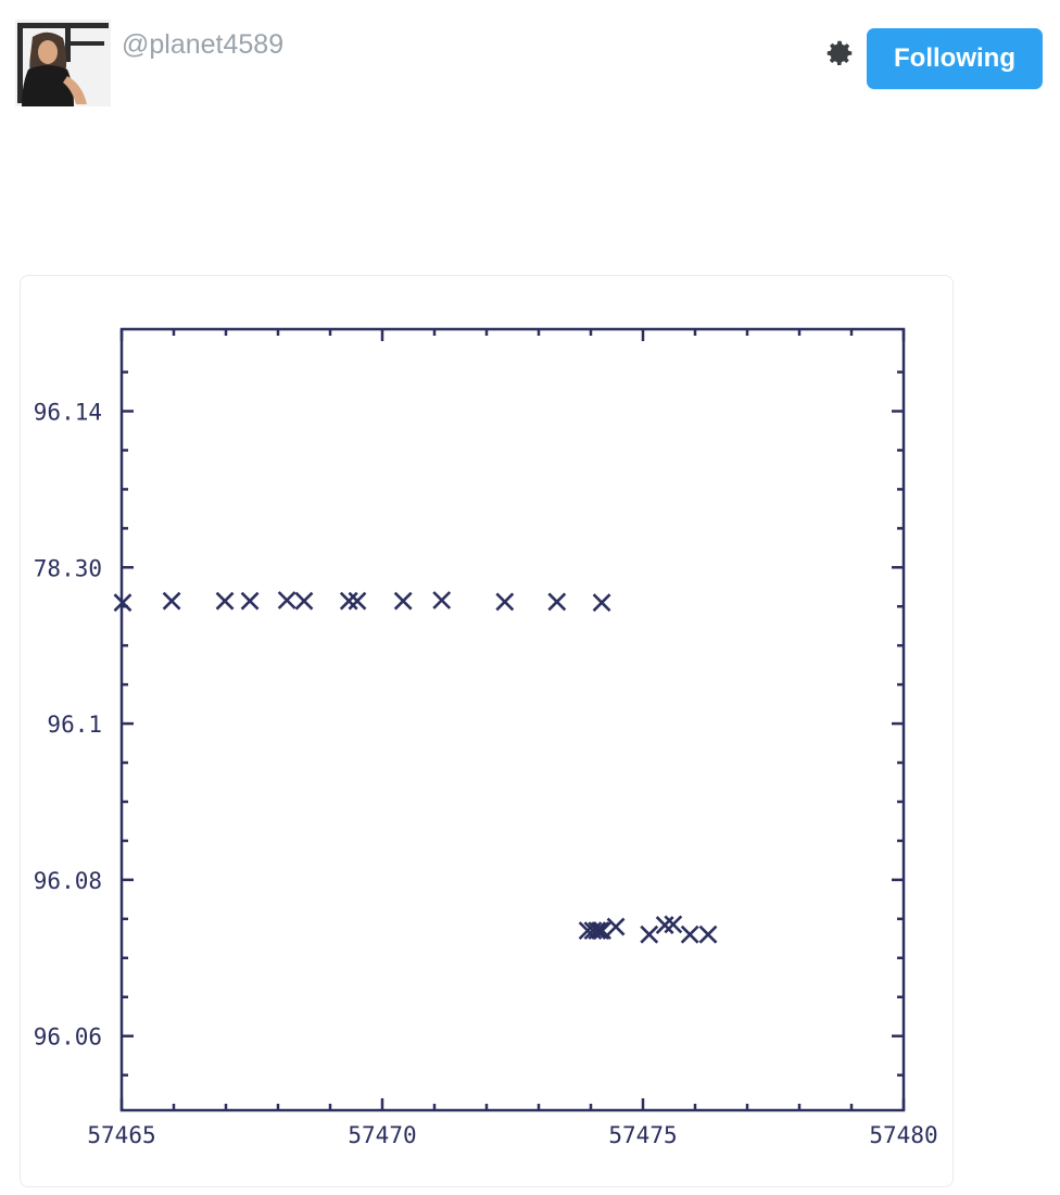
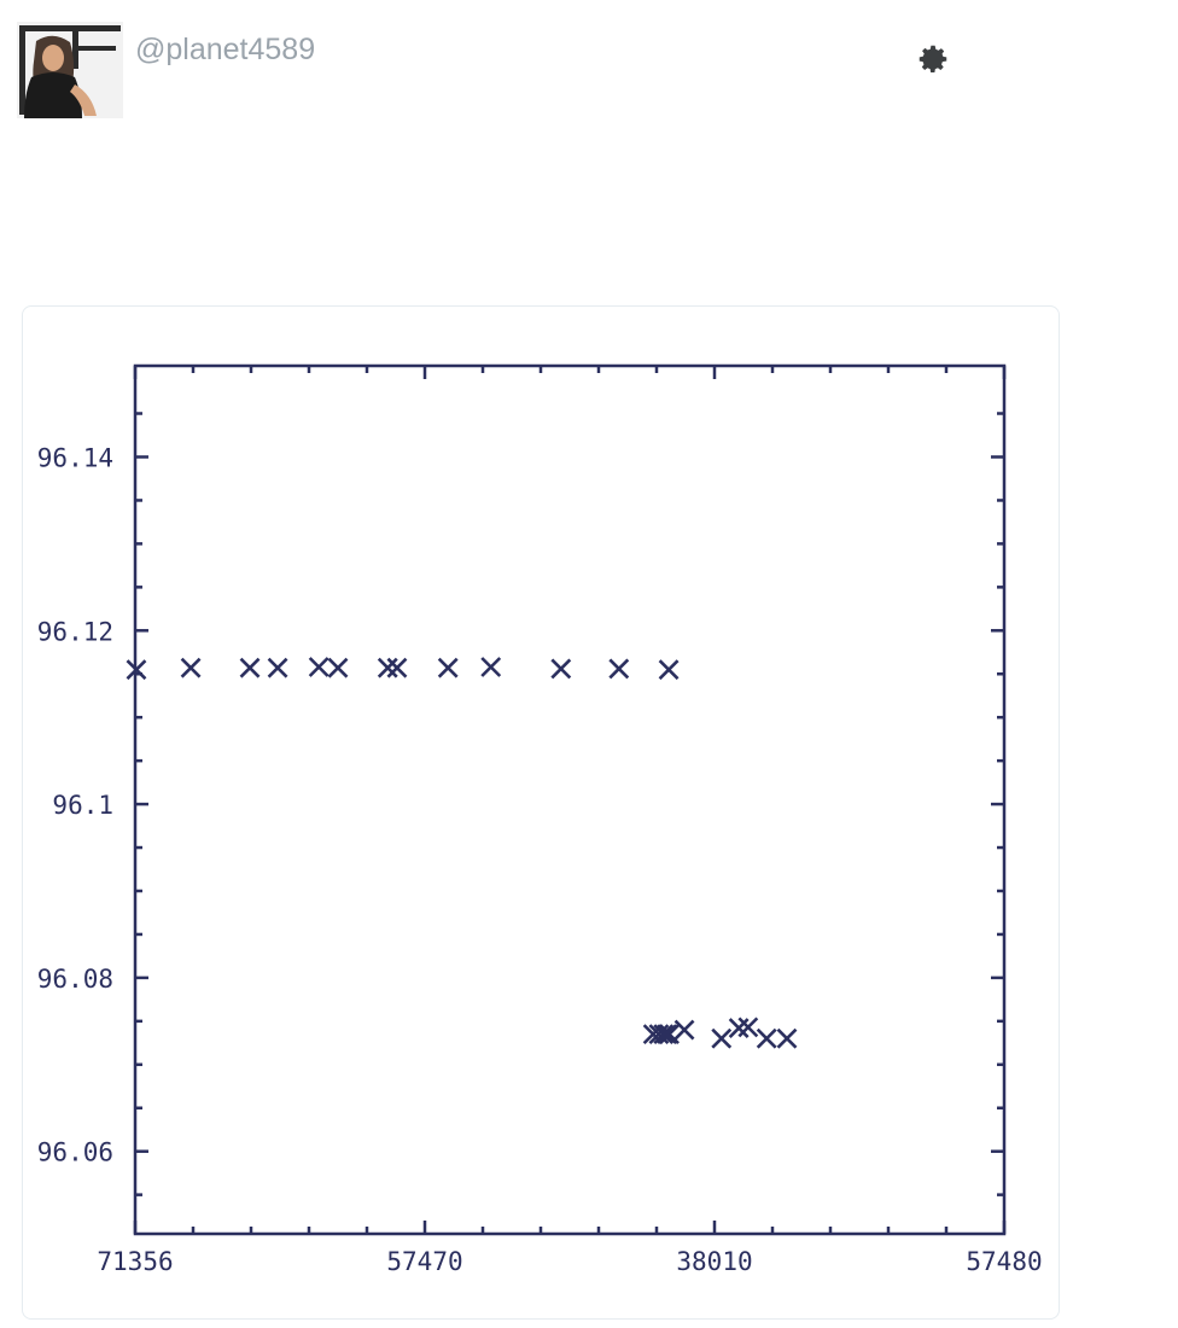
  @planet4589
- Following
- 57465
+ 71356
  57470
- 57475
+ 38010
  57480
  96.06
  96.08
  96.1
- 78.30
+ 96.12
  96.14
